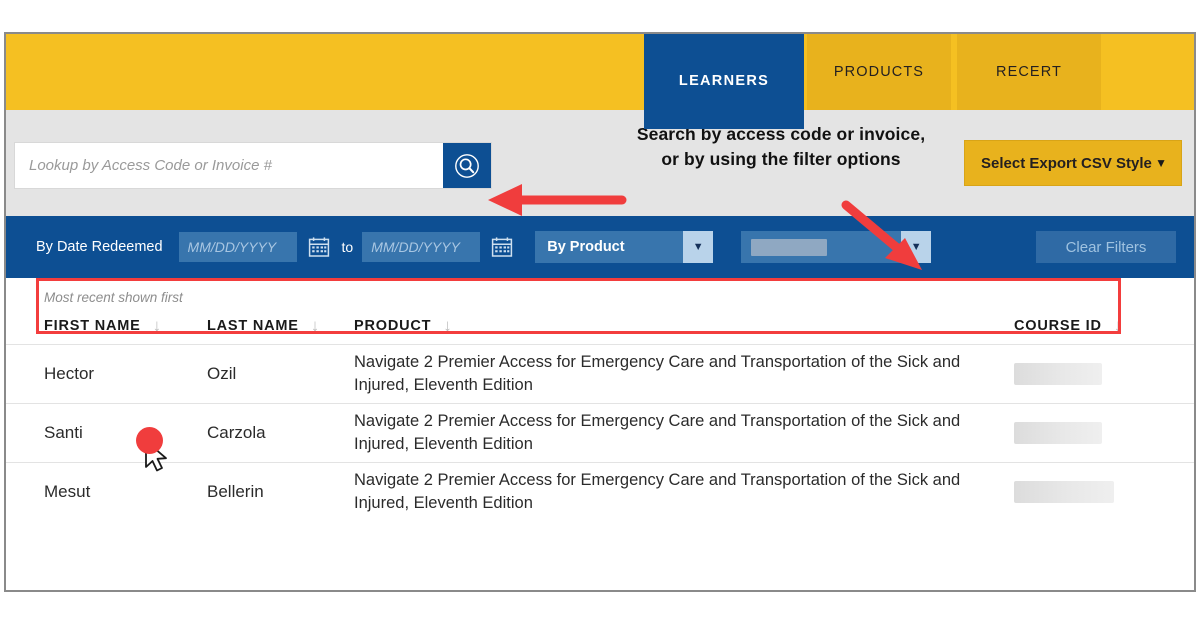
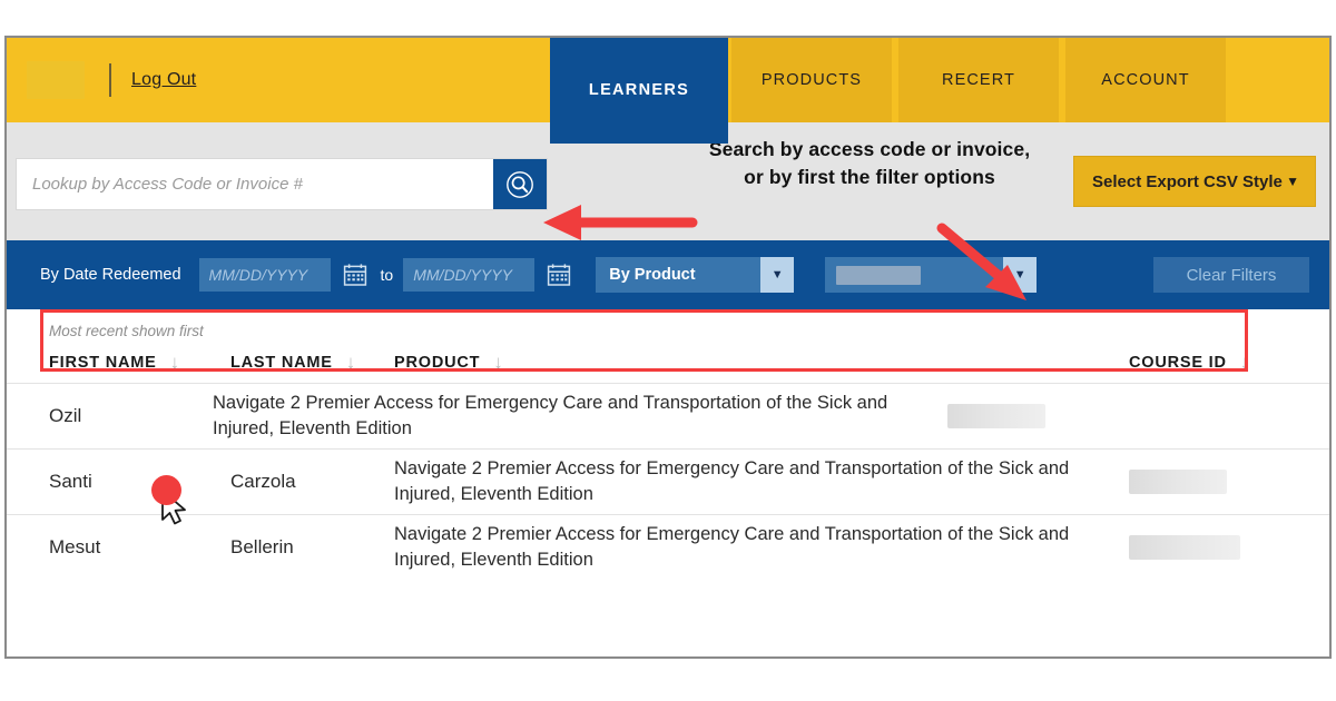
+ Log Out
  LEARNERS
  PRODUCTS
  RECERT
+ ACCOUNT
  Lookup by Access Code or Invoice #
- Search by access code or invoice, or by using the filter options
+ Search by access code or invoice, or by first the filter options
  Select Export CSV Style
  ▼
  By Date Redeemed
  MM/DD/YYYY
  to
  MM/DD/YYYY
  By Product
  ▼
  ▼
  Clear Filters
  Most recent shown first
  FIRST NAME
  ↓
  LAST NAME
  ↓
  PRODUCT
  ↓
  COURSE ID
  ↓
- Hector
  Ozil
  Navigate 2 Premier Access for Emergency Care and Transportation of the Sick and Injured, Eleventh Edition
  Santi
  Carzola
  Navigate 2 Premier Access for Emergency Care and Transportation of the Sick and Injured, Eleventh Edition
  Mesut
  Bellerin
  Navigate 2 Premier Access for Emergency Care and Transportation of the Sick and Injured, Eleventh Edition
